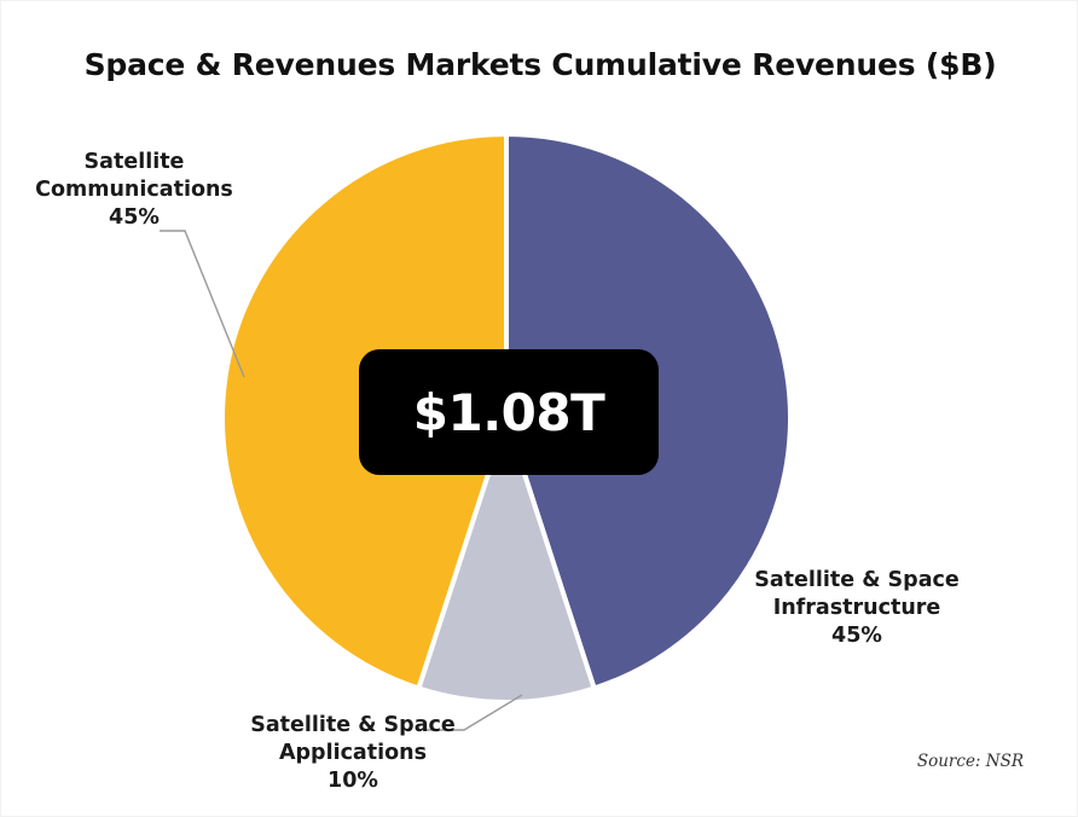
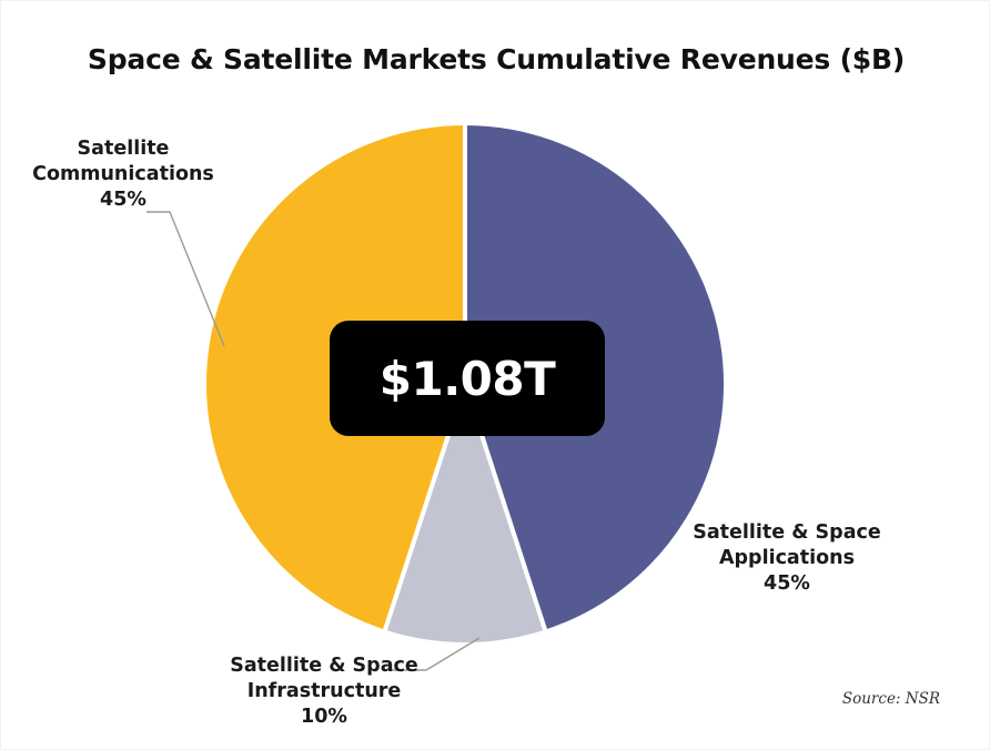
- Space & Revenues Markets Cumulative Revenues ($B)
+ Space & Satellite Markets Cumulative Revenues ($B)
  Satellite
  Communications
  45%
  Satellite & Space
- Infrastructure
+ Applications
  45%
  Satellite & Space
- Applications
+ Infrastructure
  10%
  $1.08T
  Source: NSR
